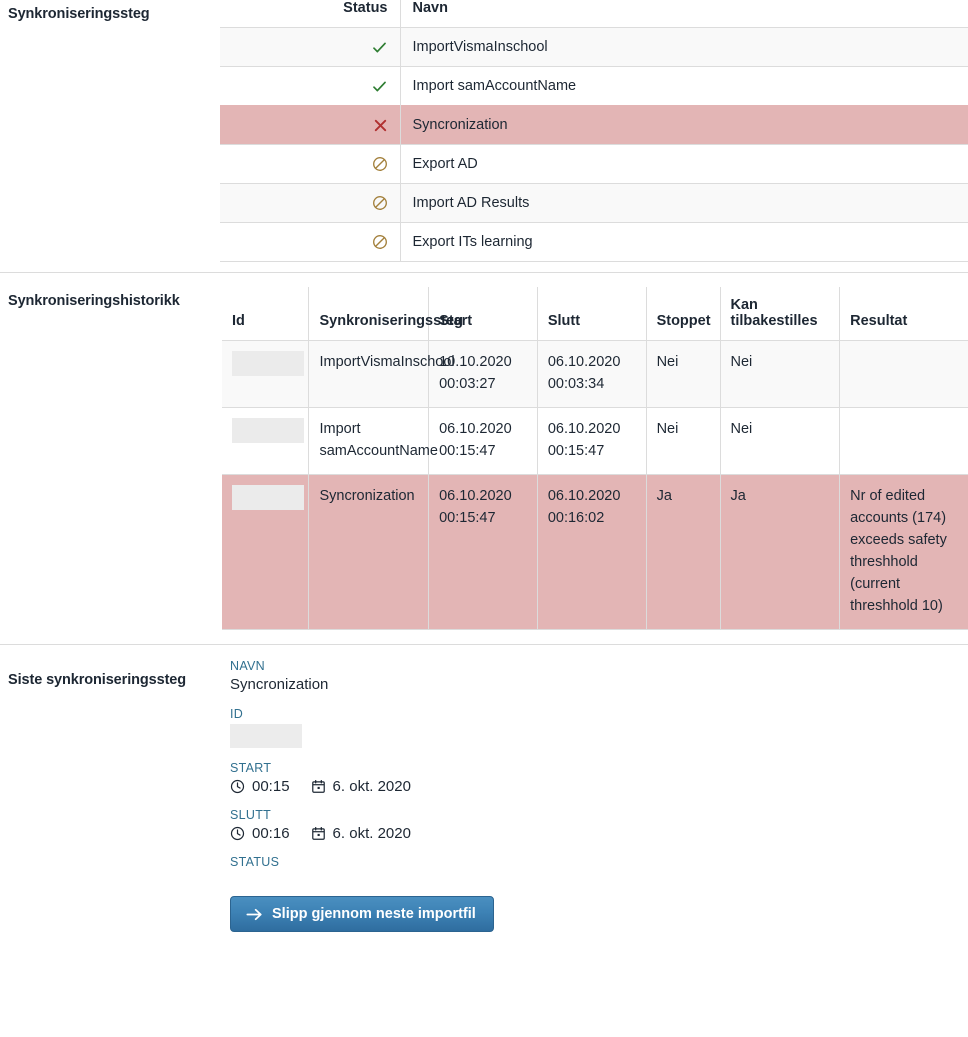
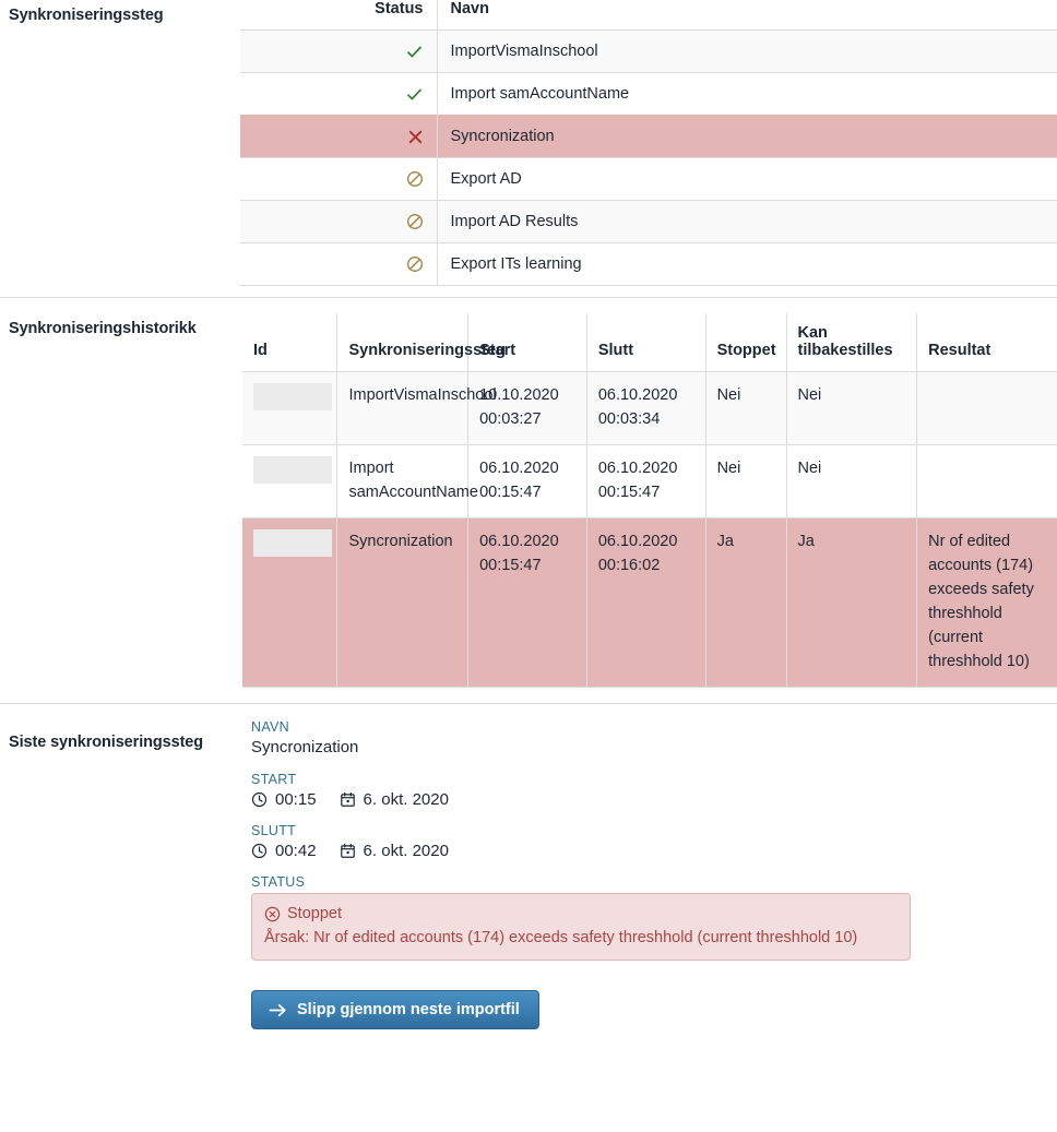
  Synkroniseringssteg
  Status	Navn
  	ImportVismaInschool
  	Import samAccountName
  	Syncronization
  	Export AD
  	Import AD Results
  	Export ITs learning
  Synkroniseringshistorikk
  Id	Synkroniseringss	Start	Slutt	Stoppet	Kan tilbakestilles	Resultat
  	ImportVismaInsch	10.10.2020 00:03:27	06.10.2020 00:03:34	Nei	Nei
  	Import samAccountName	06.10.2020 00:15:47	06.10.2020 00:15:47	Nei	Nei
  	Syncronization	06.10.2020 00:15:47	06.10.2020 00:16:02	Ja	Ja	Nr of edited accounts (174) exceeds safety threshhold (current threshhold 10)
  Siste synkroniseringssteg
  NAVN
  Syncronization
- ID
  START
  00:15
  6. okt. 2020
  SLUTT
- 00:16
+ 00:42
  6. okt. 2020
  STATUS
+ Stoppet
+ Årsak: Nr of edited accounts (174) exceeds safety threshhold (current threshhold 10)
  Slipp gjennom neste importfil
